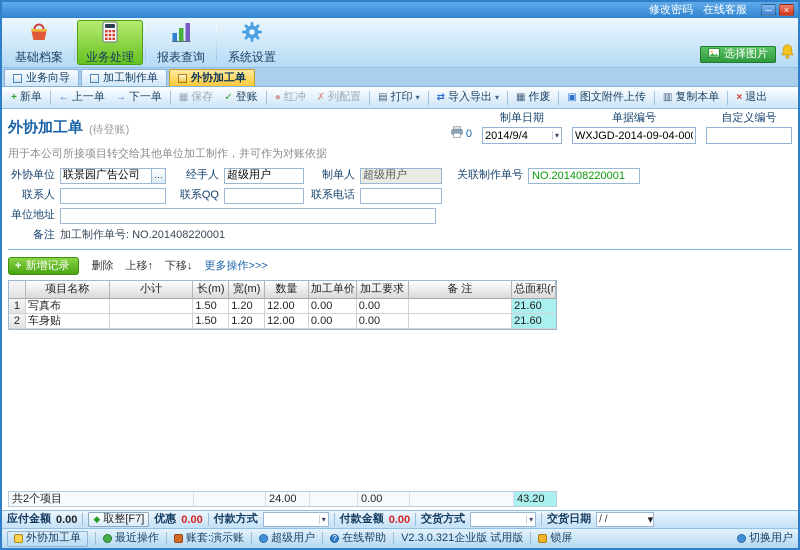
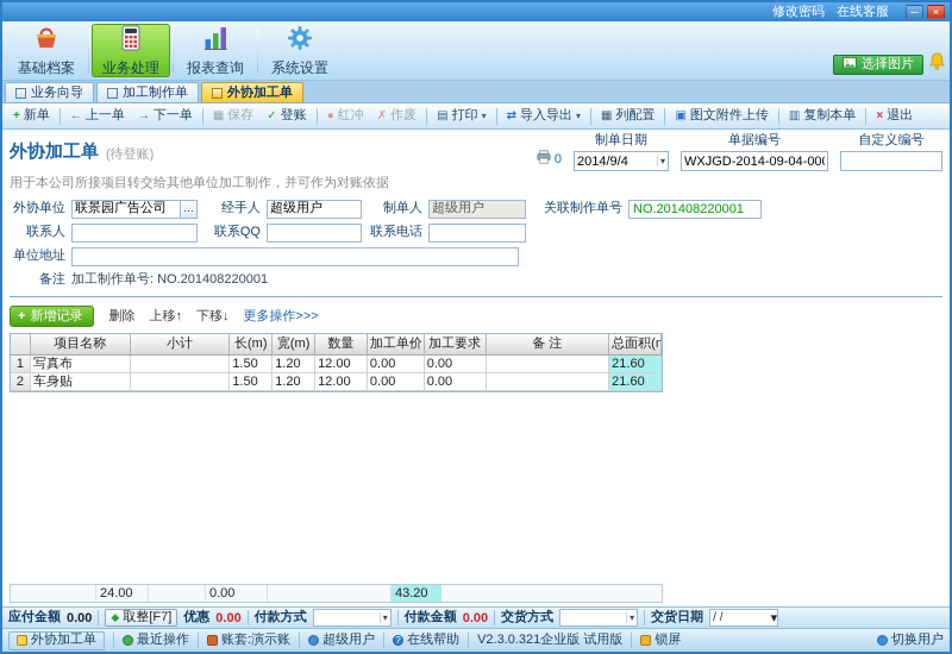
  修改密码
  在线客服
  ─
  ×
  基础档案
  业务处理
  报表查询
  系统设置
  选择图片
  业务向导
  加工制作单
  外协加工单
  +
  新单
  ←
  上一单
  →
  下一单
  ▦
  保存
  ✓
  登账
  ●
  红冲
  ✗
- 列配置
+ 作废
  ▤
  打印
  ▾
  ⇄
  导入导出
  ▾
  ▦
- 作废
+ 列配置
  ▣
  图文附件上传
  ▥
  复制本单
  ×
  退出
  外协加工单
  (待登账)
  0
  制单日期
  2014/9/4
  ▾
  单据编号
  WXJGD-2014-09-04-00
  自定义编号
  用于本公司所接项目转交给其他单位加工制作，并可作为对账依据
  外协单位
  联景园广告公司
  …
  经手人
  超级用户
  制单人
  超级用户
  关联制作单号
  NO.201408220001
  联系人
  联系QQ
  联系电话
  单位地址
  备注
  加工制作单号: NO.201408220001
  +
  新增记录
  删除
  上移↑
  下移↓
  更多操作>>>
  项目名称
  小计
  长(m)
  宽(m)
  数量
  加工单价
  加工要求
  备 注
  总面积(m
  1
  写真布
  1.50
  1.20
  12.00
  0.00
  0.00
  21.60
  2
  车身贴
  1.50
  1.20
  12.00
  0.00
  0.00
  21.60
- 共2个项目
  24.00
  0.00
  43.20
  应付金额
  0.00
  ◆
  取整[F7]
  优惠
  0.00
  付款方式
  ▾
  付款金额
  0.00
  交货方式
  ▾
  交货日期
  / /
  ▾
  外协加工单
  最近操作
  账套:演示账
  超级用户
  ?
  在线帮助
  V2.3.0.321企业版 试用版
  锁屏
  切换用户
